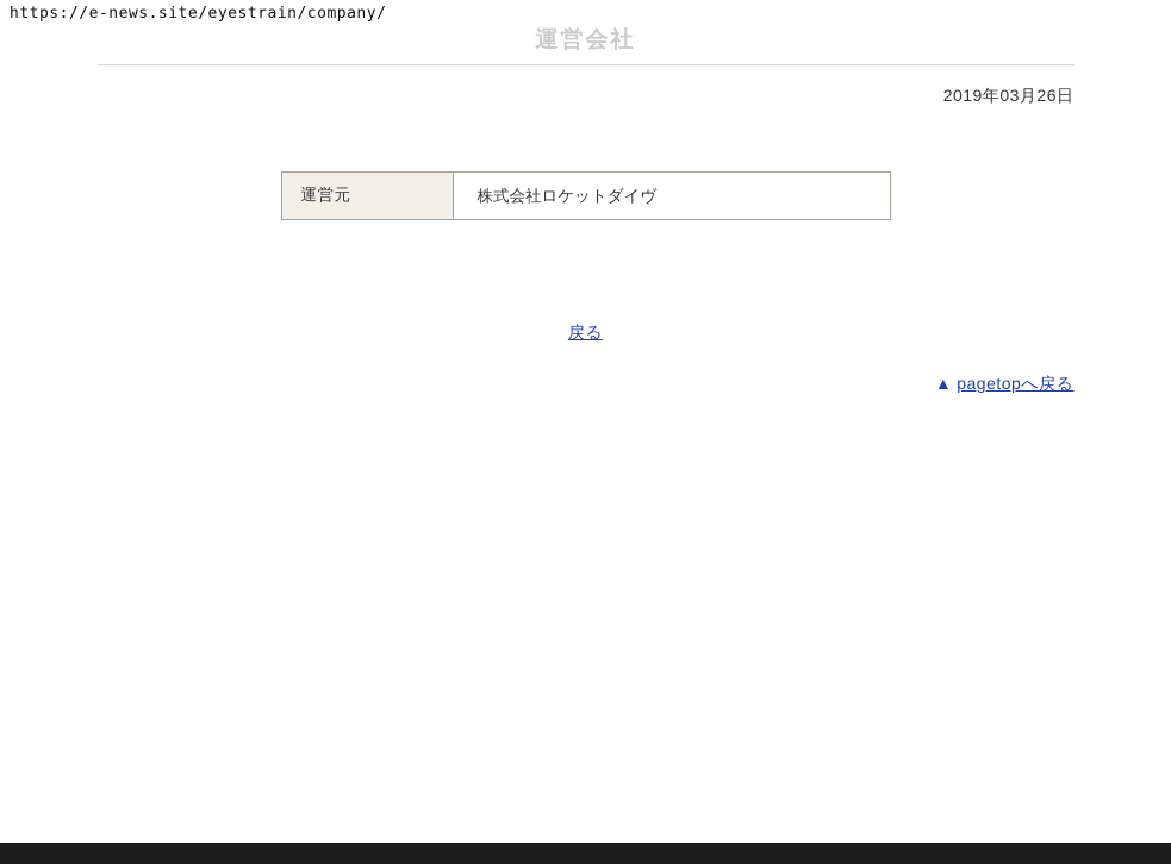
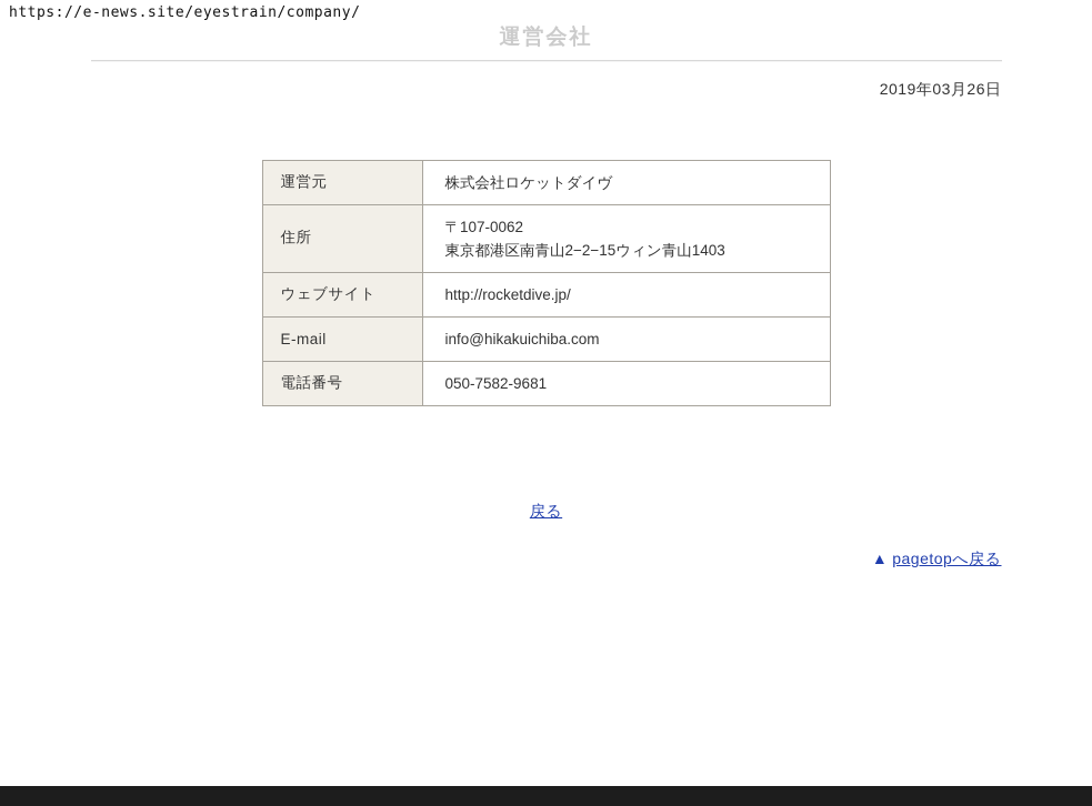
  https://e-news.site/eyestrain/company/
  運営会社
  2019年03月26日
  運営元	株式会社ロケットダイヴ
+ 住所	〒107-0062 東京都港区南青山2−2−15ウィン青山1403
+ ウェブサイト	http://rocketdive.jp/
+ E-mail	info@hikakuichiba.com
+ 電話番号	050-7582-9681
  戻る
  ▲ pagetopへ戻る
